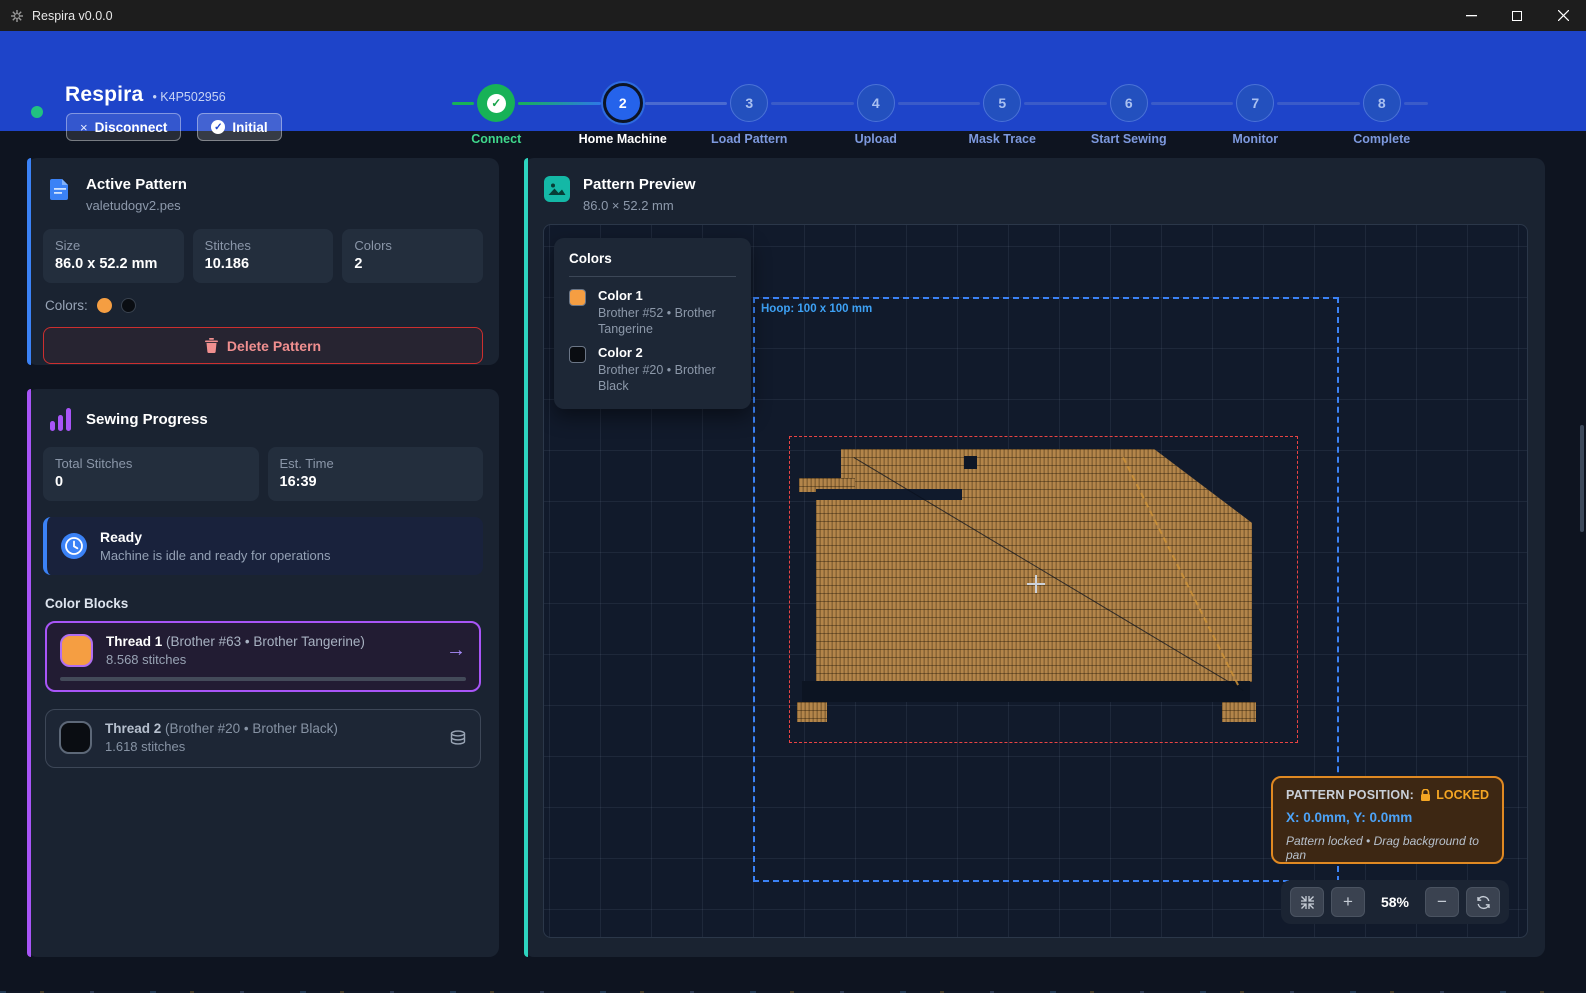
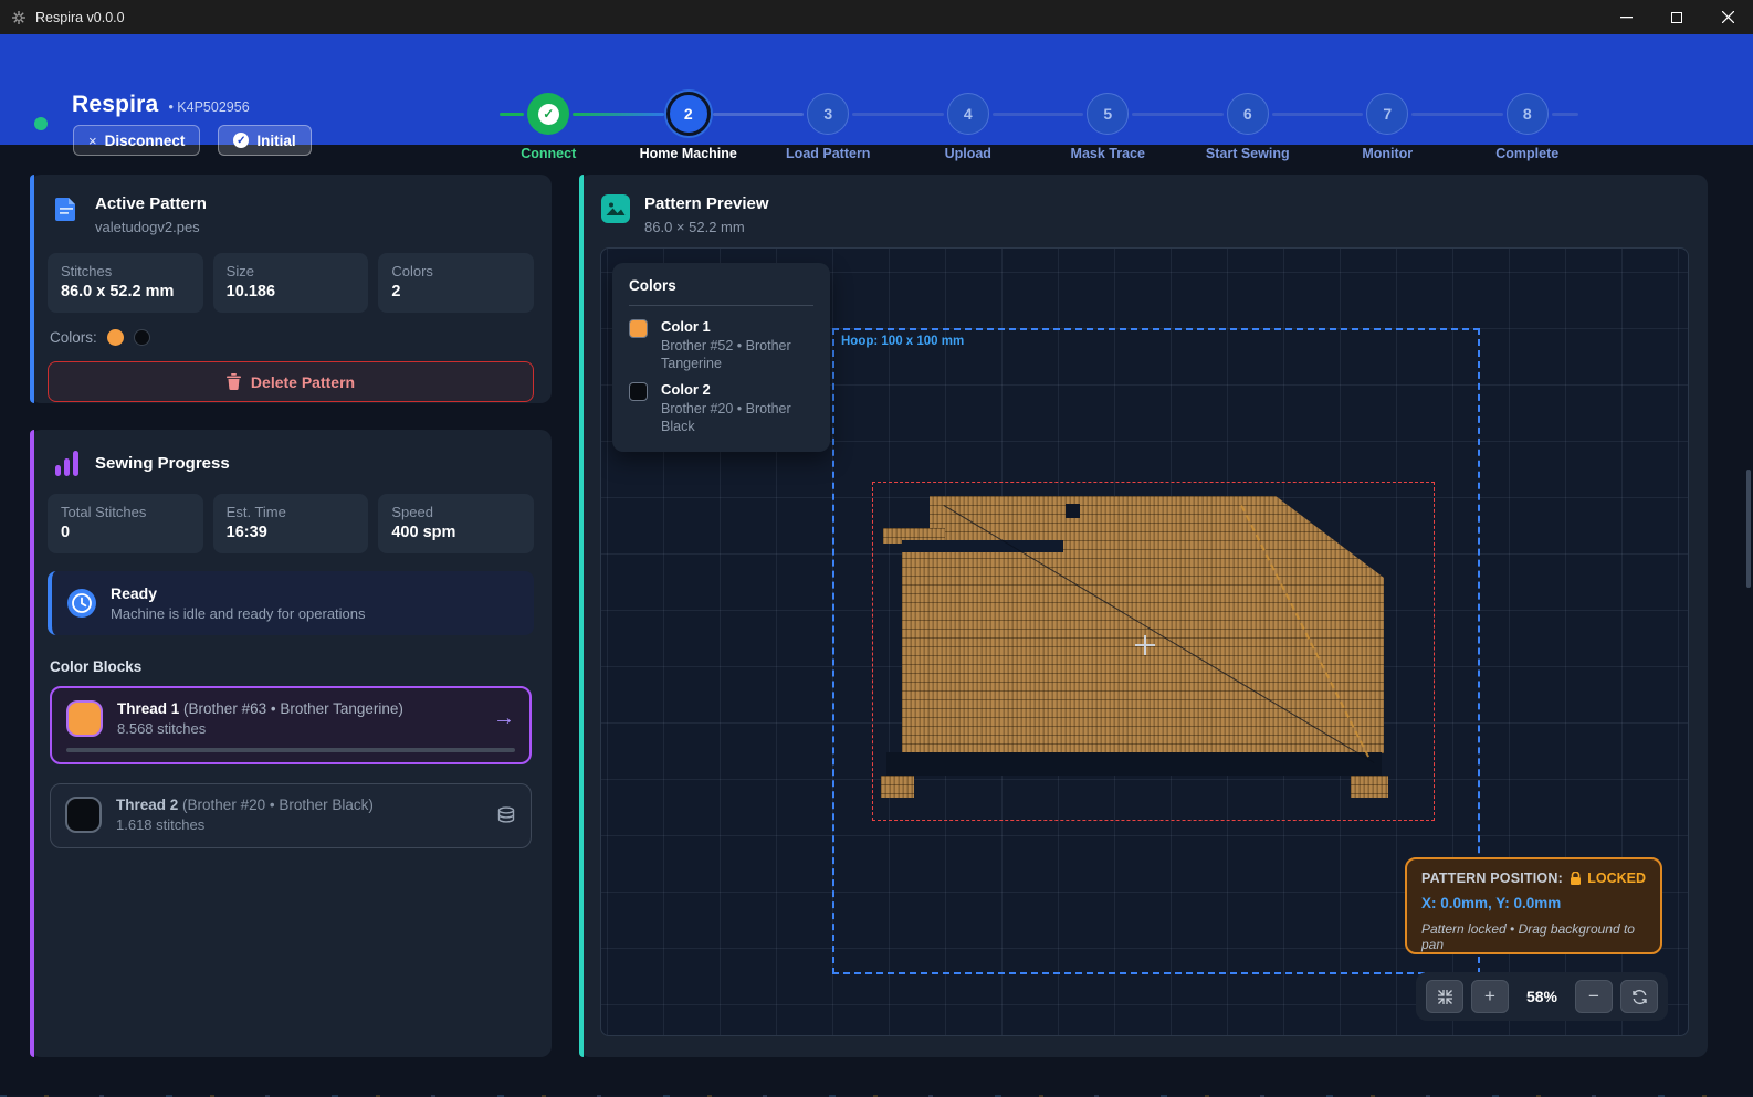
  Respira v0.0.0
  Respira
  • K4P502956
  ×
  Disconnect
  ✓
  Initial
  ✓
  Connect
  2
  Home Machine
  3
  Load Pattern
  4
  Upload
  5
  Mask Trace
  6
  Start Sewing
  7
  Monitor
  8
  Complete
  Active Pattern
  valetudogv2.pes
- Size
+ Stitches
  86.0 x 52.2 mm
- Stitches
+ Size
  10.186
  Colors
  2
  Colors:
  Delete Pattern
  Sewing Progress
  Total Stitches
  0
  Est. Time
  16:39
+ Speed
+ 400 spm
  Ready
  Machine is idle and ready for operations
  Color Blocks
  Thread 1 (Brother #63 • Brother Tangerine)
  8.568 stitches
  →
  Thread 2 (Brother #20 • Brother Black)
  1.618 stitches
  Pattern Preview
  86.0 × 52.2 mm
  Hoop: 100 x 100 mm
  Colors
  Color 1
  Brother #52 • Brother Tangerine
  Color 2
  Brother #20 • Brother Black
  PATTERN POSITION:
  LOCKED
  X: 0.0mm, Y: 0.0mm
  Pattern locked • Drag background to pan
  +
  58%
  −
